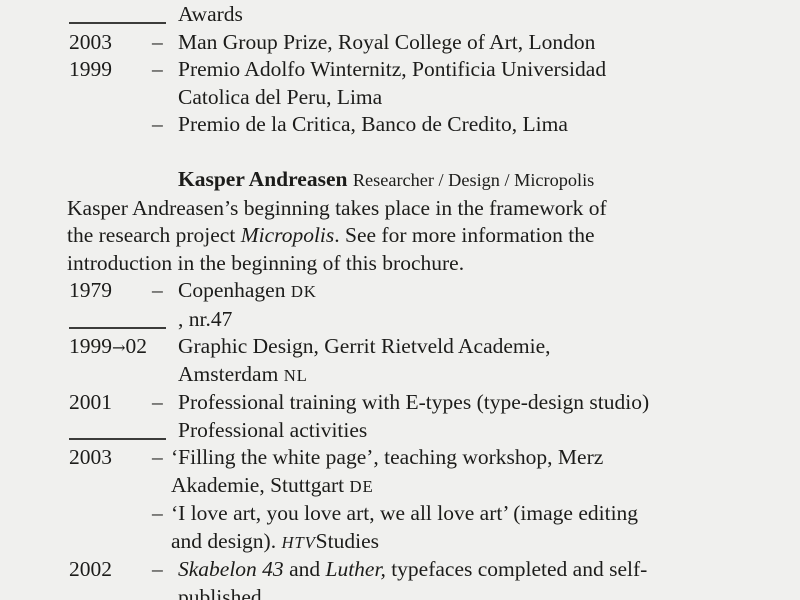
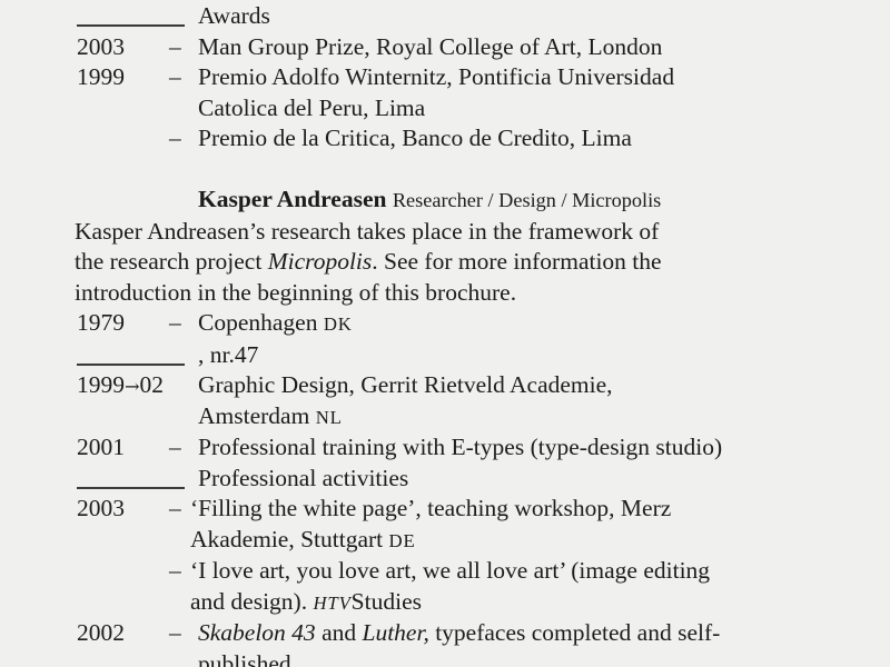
  Awards
  2003
  –
  Man Group Prize, Royal College of Art, London
  1999
  –
  Premio Adolfo Winternitz, Pontificia Universidad
  Catolica del Peru, Lima
  –
  Premio de la Critica, Banco de Credito, Lima
  Kasper Andreasen Researcher / Design / Micropolis
- Kasper Andreasen’s beginning takes place in the framework of
+ Kasper Andreasen’s research takes place in the framework of
  the research project Micropolis. See for more information the
  introduction in the beginning of this brochure.
  1979
  –
  Copenhagen DK
  , nr.47
  1999→02
  Graphic Design, Gerrit Rietveld Academie,
  Amsterdam NL
  2001
  –
  Professional training with E-types (type-design studio)
  Professional activities
  2003
  –
  ‘Filling the white page’, teaching workshop, Merz
  Akademie, Stuttgart DE
  –
  ‘I love art, you love art, we all love art’ (image editing
  and design). HTVStudies
  2002
  –
  Skabelon 43 and Luther, typefaces completed and self-
  published
